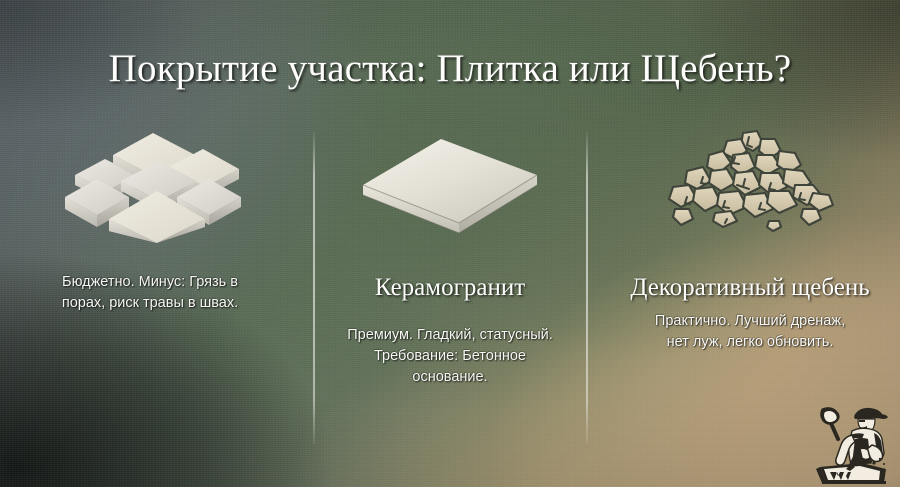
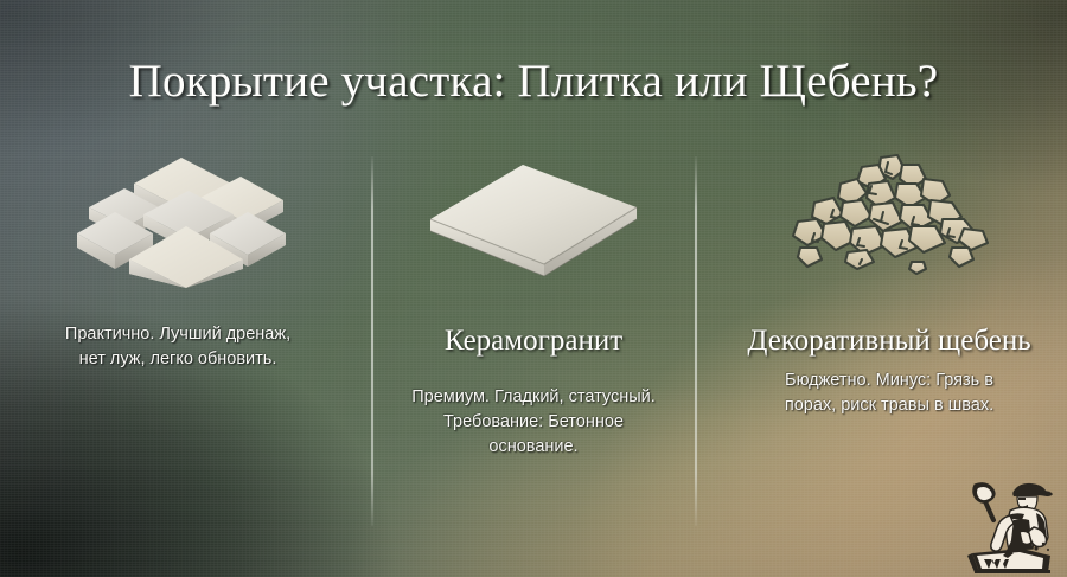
  Покрытие участка: Плитка или Щебень?
- Бюджетно. Минус: Грязь в порах, риск травы в швах.
+ Практично. Лучший дренаж, нет луж, легко обновить.
  Керамогранит
  Премиум. Гладкий, статусный. Требование: Бетонное основание.
  Декоративный щебень
- Практично. Лучший дренаж, нет луж, легко обновить.
+ Бюджетно. Минус: Грязь в порах, риск травы в швах.
